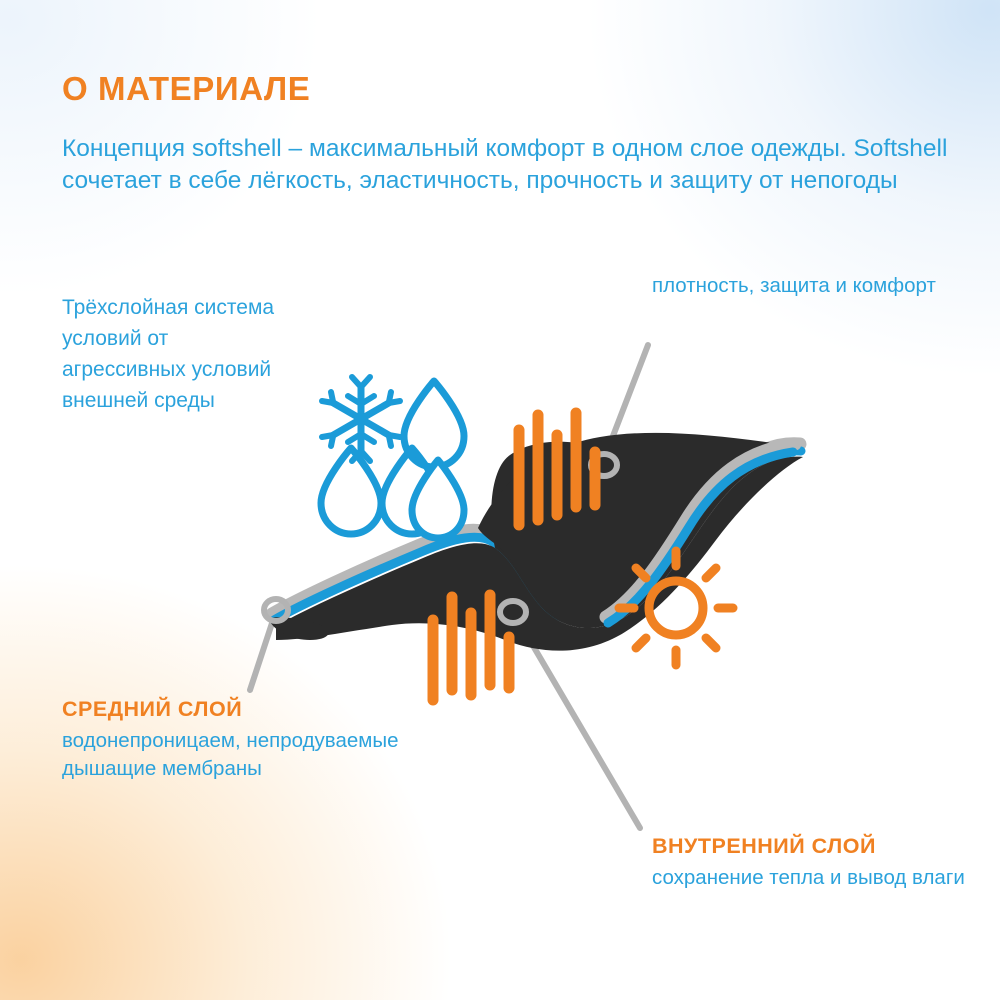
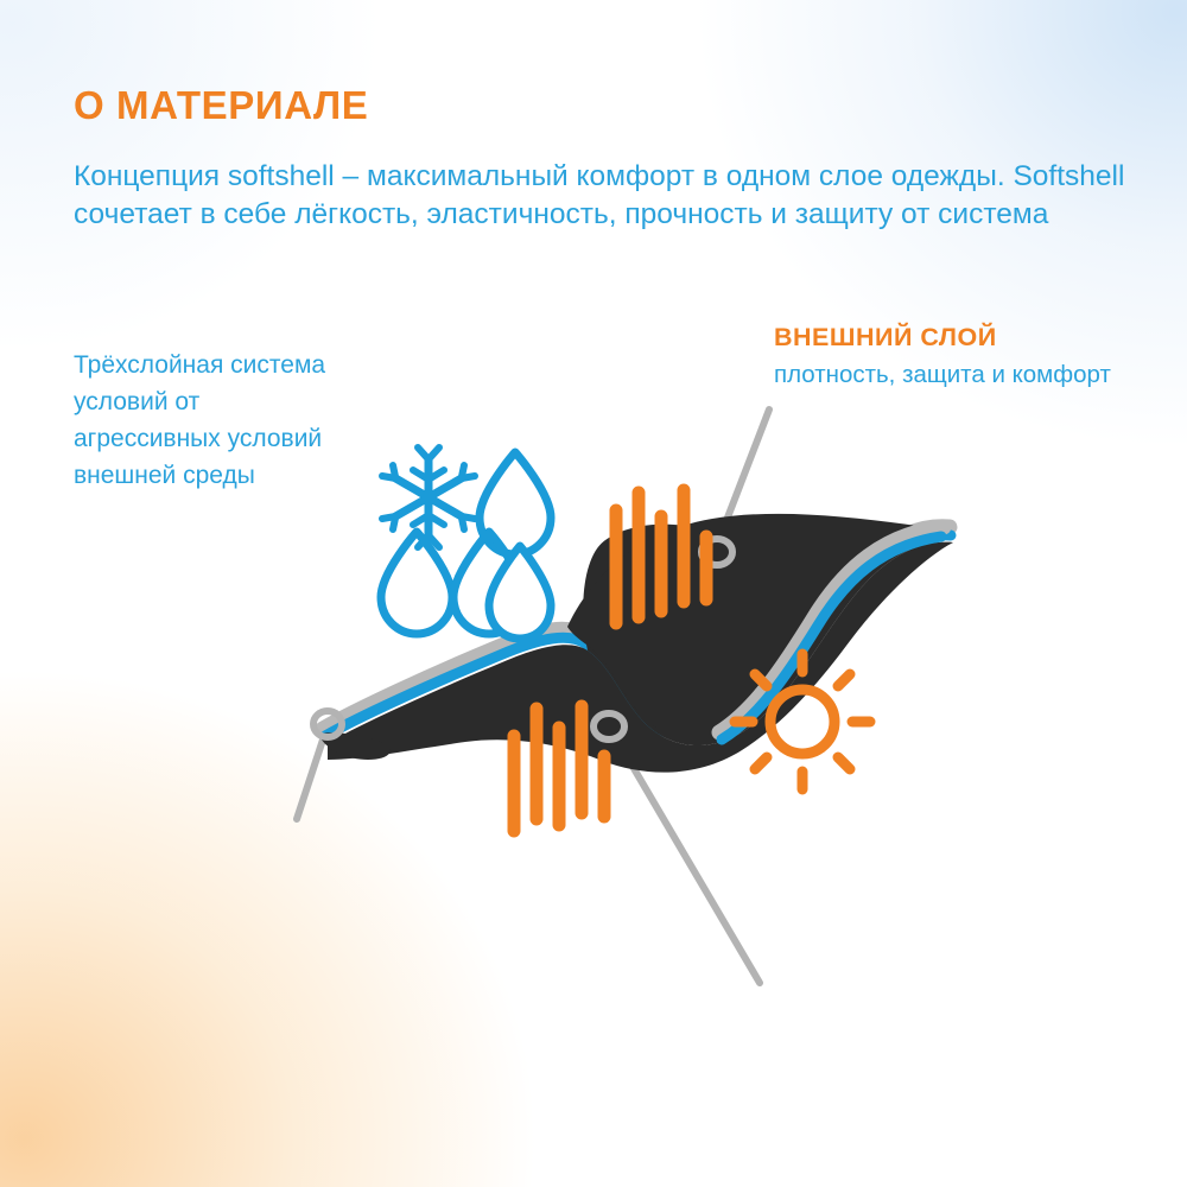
  О МАТЕРИАЛЕ
- Концепция softshell – максимальный комфорт в одном слое одежды. Softshell сочетает в себе лёгкость, эластичность, прочность и защиту от непогоды
+ Концепция softshell – максимальный комфорт в одном слое одежды. Softshell сочетает в себе лёгкость, эластичность, прочность и защиту от система
  Трёхслойная система условий от агрессивных условий внешней среды
+ ВНЕШНИЙ СЛОЙ
  плотность, защита и комфорт
- СРЕДНИЙ СЛОЙ
- водонепроницаем, непродуваемые дышащие мембраны
- ВНУТРЕННИЙ СЛОЙ
- сохранение тепла и вывод влаги
